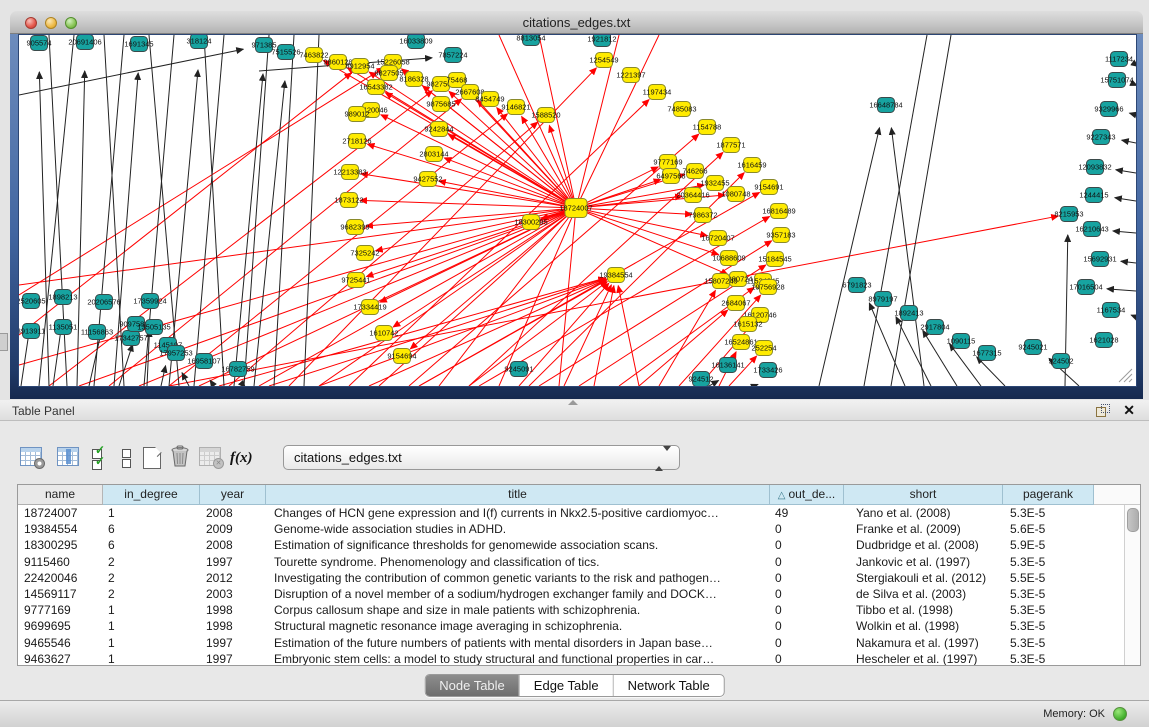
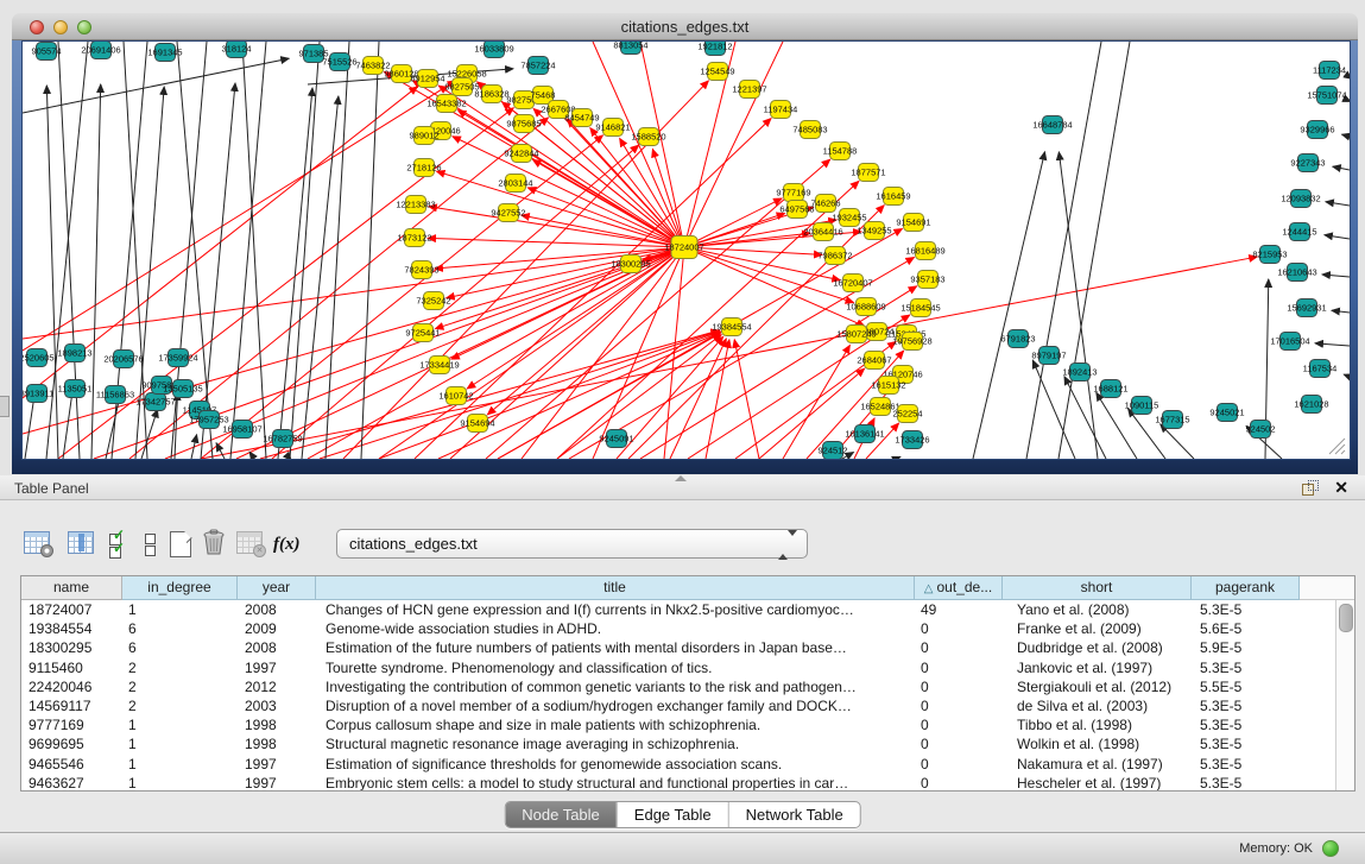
  citations_edges.txt
  7463822
  9860128
  8912954
  15226058
  9827505
  16543382
  8186328
  98275
  75468
  2667608
  8454749
  9146821
  1588520
  9875685
  989012
  9242844
  2718126
  2803144
  12213383
  9427552
  1873122
- 9682399
+ 7824393
  7325242
  9725441
  17334419
  1610742
  9154694
  18300295
  18724007
  9777169
  6497568
  746266
  20364416
  1932455
- 1080748
+ 1349255
  7986372
  16720407
  10688609
  80724
  1254549
  1221397
  1197434
  7485083
  1154788
  1877571
  1616459
  9154691
  16816489
  9357183
  15184545
  19384554
  15807249
  19756928
  2684067
  16120746
  1615132
  16524861
  252254
  905574
  20691406
  1691345
  318124
  971385
  7515526
  16033809
  7857224
  8813054
  1921812
  2520605
  1898213
  3913911
  1135051
  11156863
  20206576
  17342757
  17359924
  909758
  13505135
  17957253
  16958107
  16782759
  9245091
  16136141
  1733426
  924512
  6791823
  8979197
  1892413
- 2917804
+ 1688121
  1090115
  1677315
  9245021
  924502
  16648784
  1117234
  15751074
  9329966
  9227343
  12093832
  1244415
  8215953
  16210643
  15692931
  17016504
  1167534
  1621028
  Table Panel
  ✕
  ✓
  ✓
  f(x)
  citations_edges.txt
  name
  in_degree
  year
  title
  △ out_de...
  short
  pagerank
  18724007
  1
  2008
  Changes of HCN gene expression and I(f) currents in Nkx2.5-positive cardiomyoc…
  49
  Yano et al. (2008)
  5.3E-5
  19384554
  6
  2009
  Genome-wide association studies in ADHD.
  0
  Franke et al. (2009)
  5.6E-5
  18300295
  6
  2008
- Estimation of significance thresholds for genomewide association scans.
+ Estimation of the future numbers of patients with mental disorders in Japan base…
  0
  Dudbridge et al. (2008)
  5.9E-5
  9115460
  2
  1997
  Tourette syndrome. Phenomenology and classification of tics.
  0
  Jankovic et al. (1997)
  5.3E-5
  22420046
  2
  2012
  Investigating the contribution of common genetic variants to the risk and pathogen…
  0
  Stergiakouli et al. (2012)
  5.5E-5
  14569117
  2
  2003
  Disruption of a novel member of a sodium/hydrogen exchanger family and DOCK…
  0
  de Silva et al. (2003)
  5.3E-5
  9777169
  1
  1998
  Corpus callosum shape and size in male patients with schizophrenia.
  0
  Tibbo et al. (1998)
  5.3E-5
  9699695
  1
  1998
  Structural magnetic resonance image averaging in schizophrenia.
  0
  Wolkin et al. (1998)
  5.3E-5
  9465546
  1
  1997
- Estimation of the future numbers of patients with mental disorders in Japan base…
+ Estimation of significance thresholds for genomewide association scans.
  0
  Nakamura et al. (1997)
  5.3E-5
  9463627
  1
  1997
  Embryonic stem cells: a model to study structural and functional properties in car…
  0
  Hescheler et al. (1997)
  5.3E-5
  Node Table
  Edge Table
  Network Table
  Memory: OK
